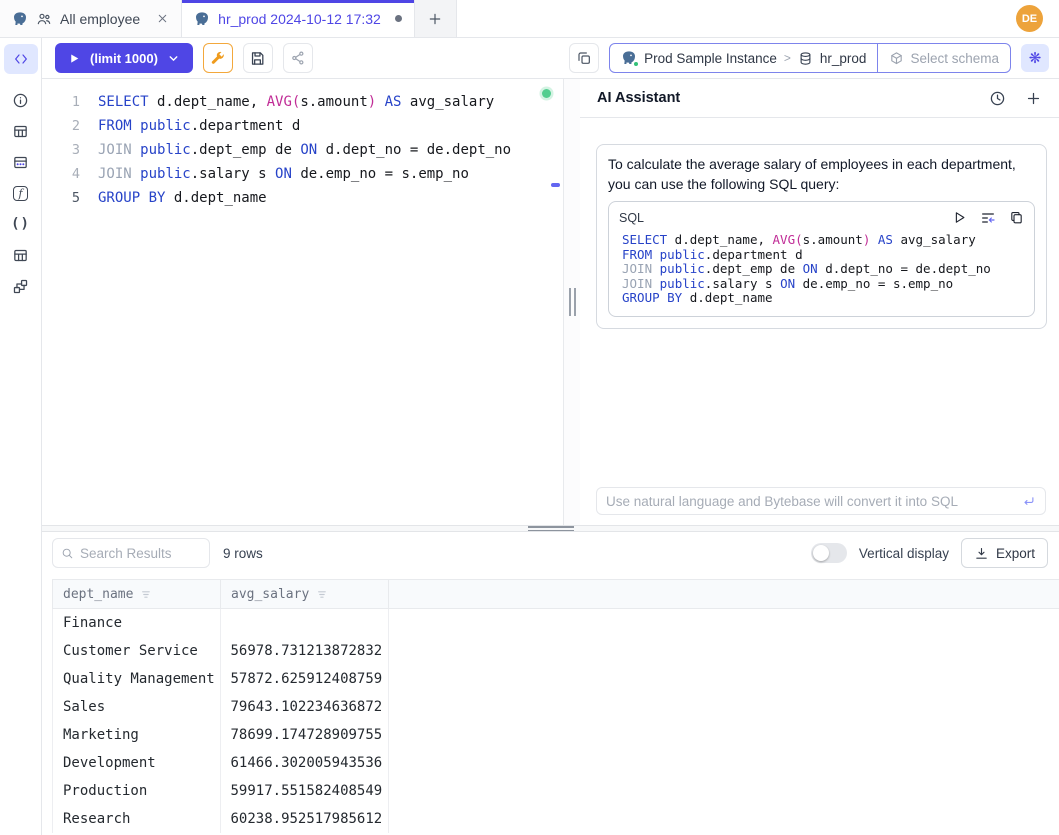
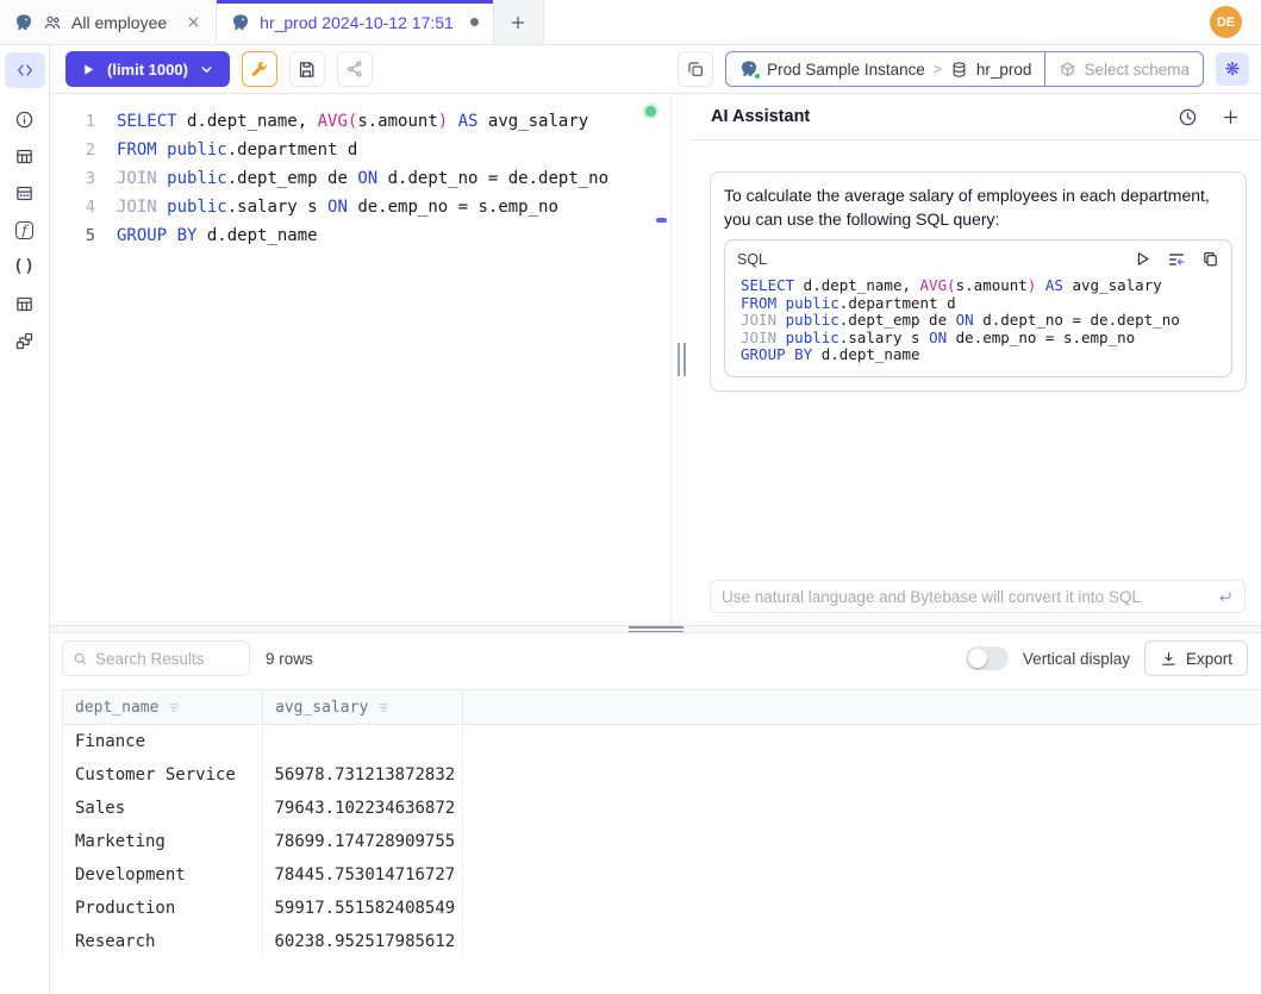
  All employee
- hr_prod 2024-10-12 17:32
+ hr_prod 2024-10-12 17:51
  DE
  f
  ()
  (limit 1000)
  Prod Sample Instance
  >
  hr_prod
  Select schema
  ❋
  1
  SELECT d.dept_name, AVG(s.amount) AS avg_salary
  2
  FROM public.department d
  3
  JOIN public.dept_emp de ON d.dept_no = de.dept_no
  4
  JOIN public.salary s ON de.emp_no = s.emp_no
  5
  GROUP BY d.dept_name
  AI Assistant
  To calculate the average salary of employees in each department, you can use the following SQL query:
  SQL
  SELECT d.dept_name, AVG(s.amount) AS avg_salary
  FROM public.department d
  JOIN public.dept_emp de ON d.dept_no = de.dept_no
  JOIN public.salary s ON de.emp_no = s.emp_no
  GROUP BY d.dept_name
  Use natural language and Bytebase will convert it into SQL
  Search Results
  9 rows
  Vertical display
  Export
  dept_name
  avg_salary
  Finance
  Customer Service
  56978.731213872832
- Quality Management
- 57872.625912408759
  Sales
  79643.102234636872
  Marketing
  78699.174728909755
  Development
- 61466.302005943536
+ 78445.753014716727
  Production
  59917.551582408549
  Research
  60238.952517985612
